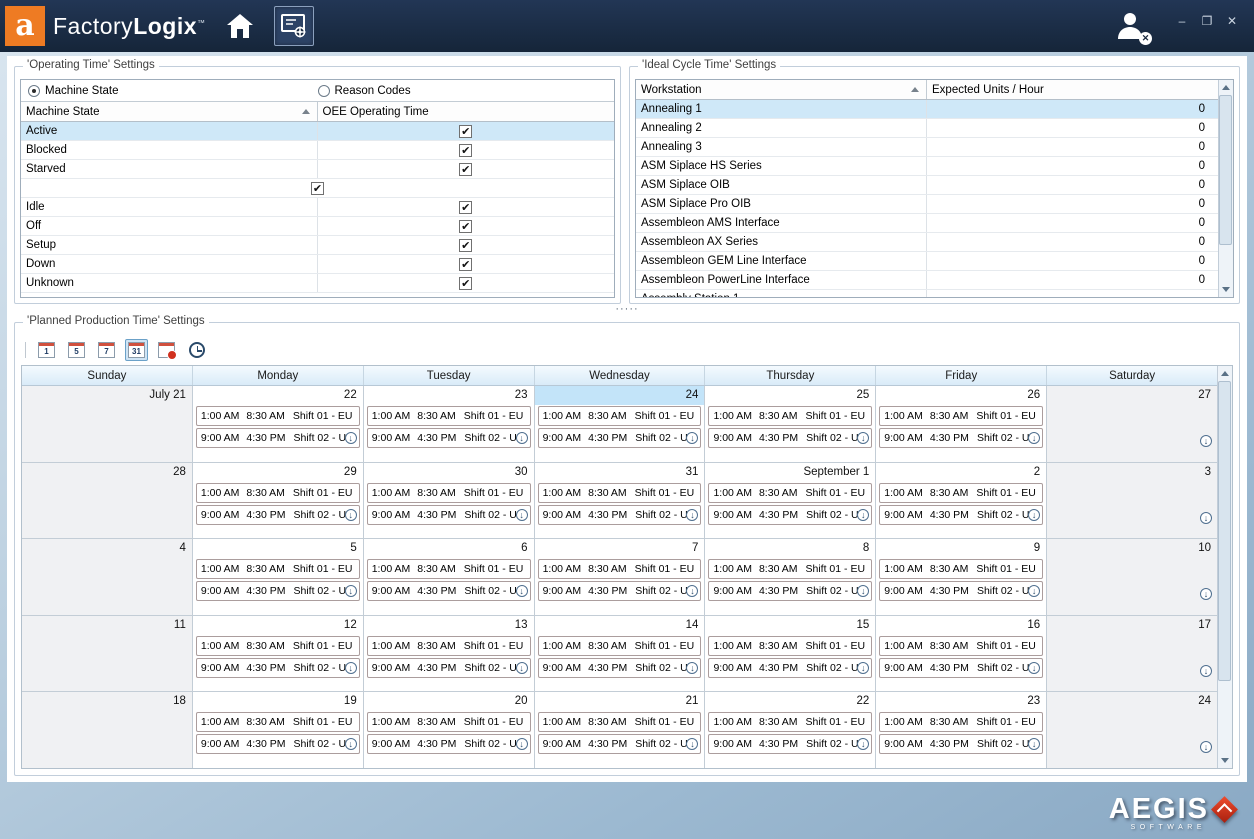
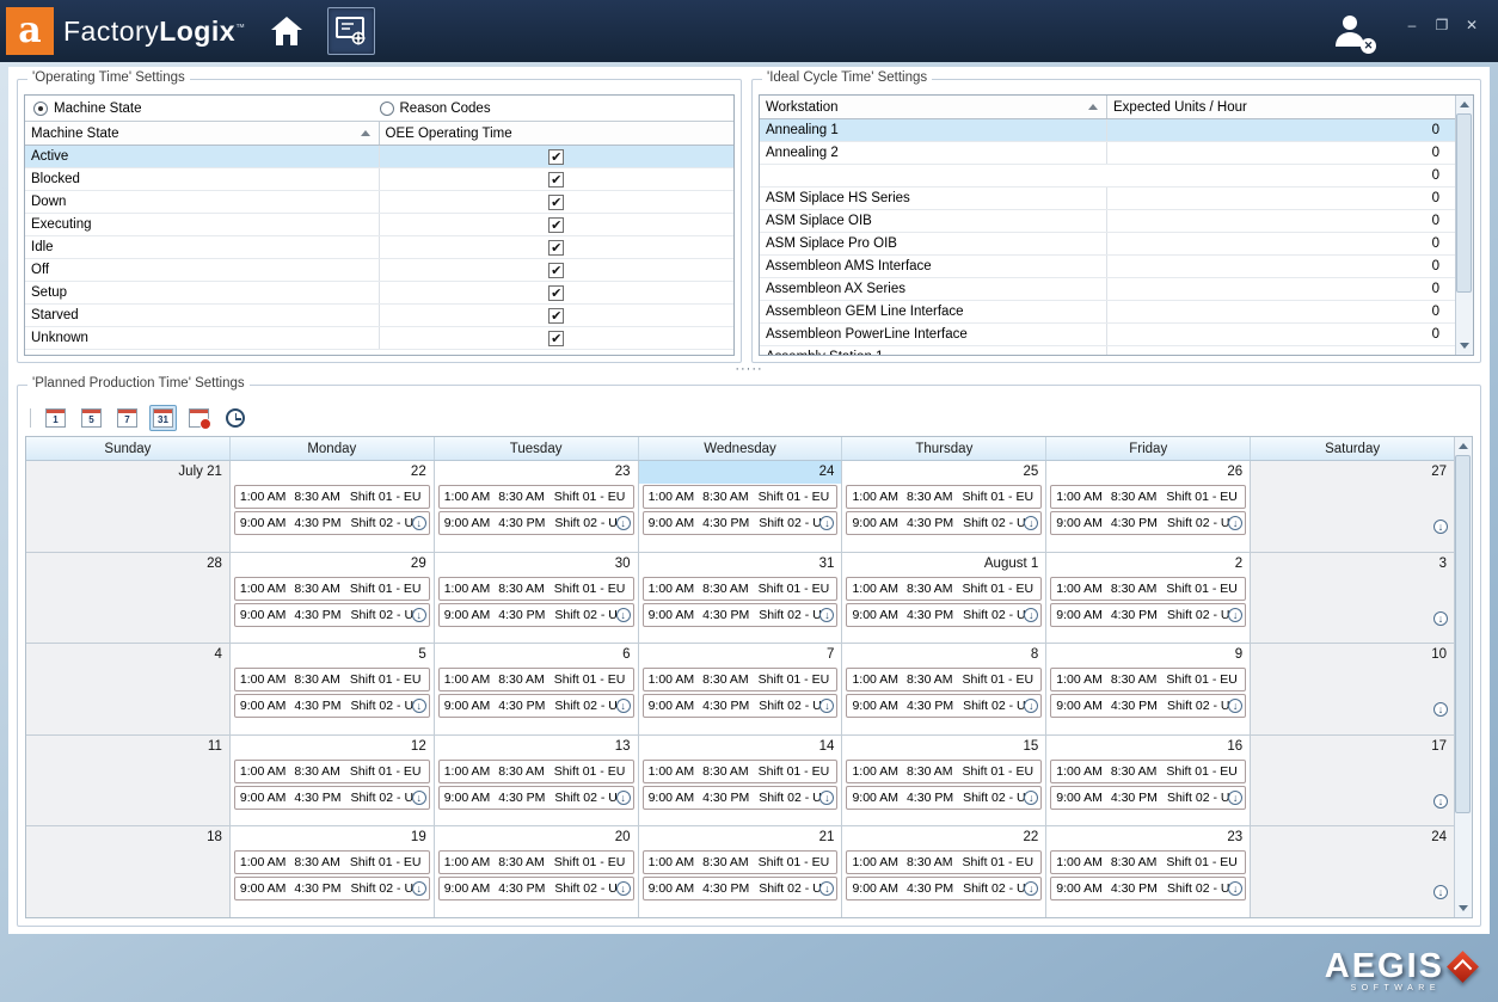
  a
  FactoryLogix™
  ✕
  –
  ❐
  ✕
  'Operating Time' Settings
  Machine State
  Reason Codes
  Machine State
  OEE Operating Time
  Active
  ✔
  Blocked
  ✔
- Starved
+ Down
  ✔
+ Executing
  ✔
  Idle
  ✔
  Off
  ✔
  Setup
  ✔
- Down
+ Starved
  ✔
  Unknown
  ✔
  'Ideal Cycle Time' Settings
  Workstation
  Expected Units / Hour
  Annealing 1
  0
  Annealing 2
  0
- Annealing 3
  0
  ASM Siplace HS Series
  0
  ASM Siplace OIB
  0
  ASM Siplace Pro OIB
  0
  Assembleon AMS Interface
  0
  Assembleon AX Series
  0
  Assembleon GEM Line Interface
  0
  Assembleon PowerLine Interface
  0
  ·····
  'Planned Production Time' Settings
  1
  5
  7
  31
  Sunday
  Monday
  Tuesday
  Wednesday
  Thursday
  Friday
  Saturday
  July 21
  22
  1:00 AM
  8:30 AM
  Shift 01 - EU
  9:00 AM
  4:30 PM
  Shift 02 - U
  ↓
  23
  1:00 AM
  8:30 AM
  Shift 01 - EU
  9:00 AM
  4:30 PM
  Shift 02 - U
  ↓
  24
  1:00 AM
  8:30 AM
  Shift 01 - EU
  9:00 AM
  4:30 PM
  Shift 02 - U
  ↓
  25
  1:00 AM
  8:30 AM
  Shift 01 - EU
  9:00 AM
  4:30 PM
  Shift 02 - U
  ↓
  26
  1:00 AM
  8:30 AM
  Shift 01 - EU
  9:00 AM
  4:30 PM
  Shift 02 - U
  ↓
  27
  ↓
  28
  29
  1:00 AM
  8:30 AM
  Shift 01 - EU
  9:00 AM
  4:30 PM
  Shift 02 - U
  ↓
  30
  1:00 AM
  8:30 AM
  Shift 01 - EU
  9:00 AM
  4:30 PM
  Shift 02 - U
  ↓
  31
  1:00 AM
  8:30 AM
  Shift 01 - EU
  9:00 AM
  4:30 PM
  Shift 02 - U
  ↓
- September 1
+ August 1
  1:00 AM
  8:30 AM
  Shift 01 - EU
  9:00 AM
  4:30 PM
  Shift 02 - U
  ↓
  2
  1:00 AM
  8:30 AM
  Shift 01 - EU
  9:00 AM
  4:30 PM
  Shift 02 - U
  ↓
  3
  ↓
  4
  5
  1:00 AM
  8:30 AM
  Shift 01 - EU
  9:00 AM
  4:30 PM
  Shift 02 - U
  ↓
  6
  1:00 AM
  8:30 AM
  Shift 01 - EU
  9:00 AM
  4:30 PM
  Shift 02 - U
  ↓
  7
  1:00 AM
  8:30 AM
  Shift 01 - EU
  9:00 AM
  4:30 PM
  Shift 02 - U
  ↓
  8
  1:00 AM
  8:30 AM
  Shift 01 - EU
  9:00 AM
  4:30 PM
  Shift 02 - U
  ↓
  9
  1:00 AM
  8:30 AM
  Shift 01 - EU
  9:00 AM
  4:30 PM
  Shift 02 - U
  ↓
  10
  ↓
  11
  12
  1:00 AM
  8:30 AM
  Shift 01 - EU
  9:00 AM
  4:30 PM
  Shift 02 - U
  ↓
  13
  1:00 AM
  8:30 AM
  Shift 01 - EU
  9:00 AM
  4:30 PM
  Shift 02 - U
  ↓
  14
  1:00 AM
  8:30 AM
  Shift 01 - EU
  9:00 AM
  4:30 PM
  Shift 02 - U
  ↓
  15
  1:00 AM
  8:30 AM
  Shift 01 - EU
  9:00 AM
  4:30 PM
  Shift 02 - U
  ↓
  16
  1:00 AM
  8:30 AM
  Shift 01 - EU
  9:00 AM
  4:30 PM
  Shift 02 - U
  ↓
  17
  ↓
  18
  19
  1:00 AM
  8:30 AM
  Shift 01 - EU
  9:00 AM
  4:30 PM
  Shift 02 - U
  ↓
  20
  1:00 AM
  8:30 AM
  Shift 01 - EU
  9:00 AM
  4:30 PM
  Shift 02 - U
  ↓
  21
  1:00 AM
  8:30 AM
  Shift 01 - EU
  9:00 AM
  4:30 PM
  Shift 02 - U
  ↓
  22
  1:00 AM
  8:30 AM
  Shift 01 - EU
  9:00 AM
  4:30 PM
  Shift 02 - U
  ↓
  23
  1:00 AM
  8:30 AM
  Shift 01 - EU
  9:00 AM
  4:30 PM
  Shift 02 - U
  ↓
  24
  ↓
  AEGIS
